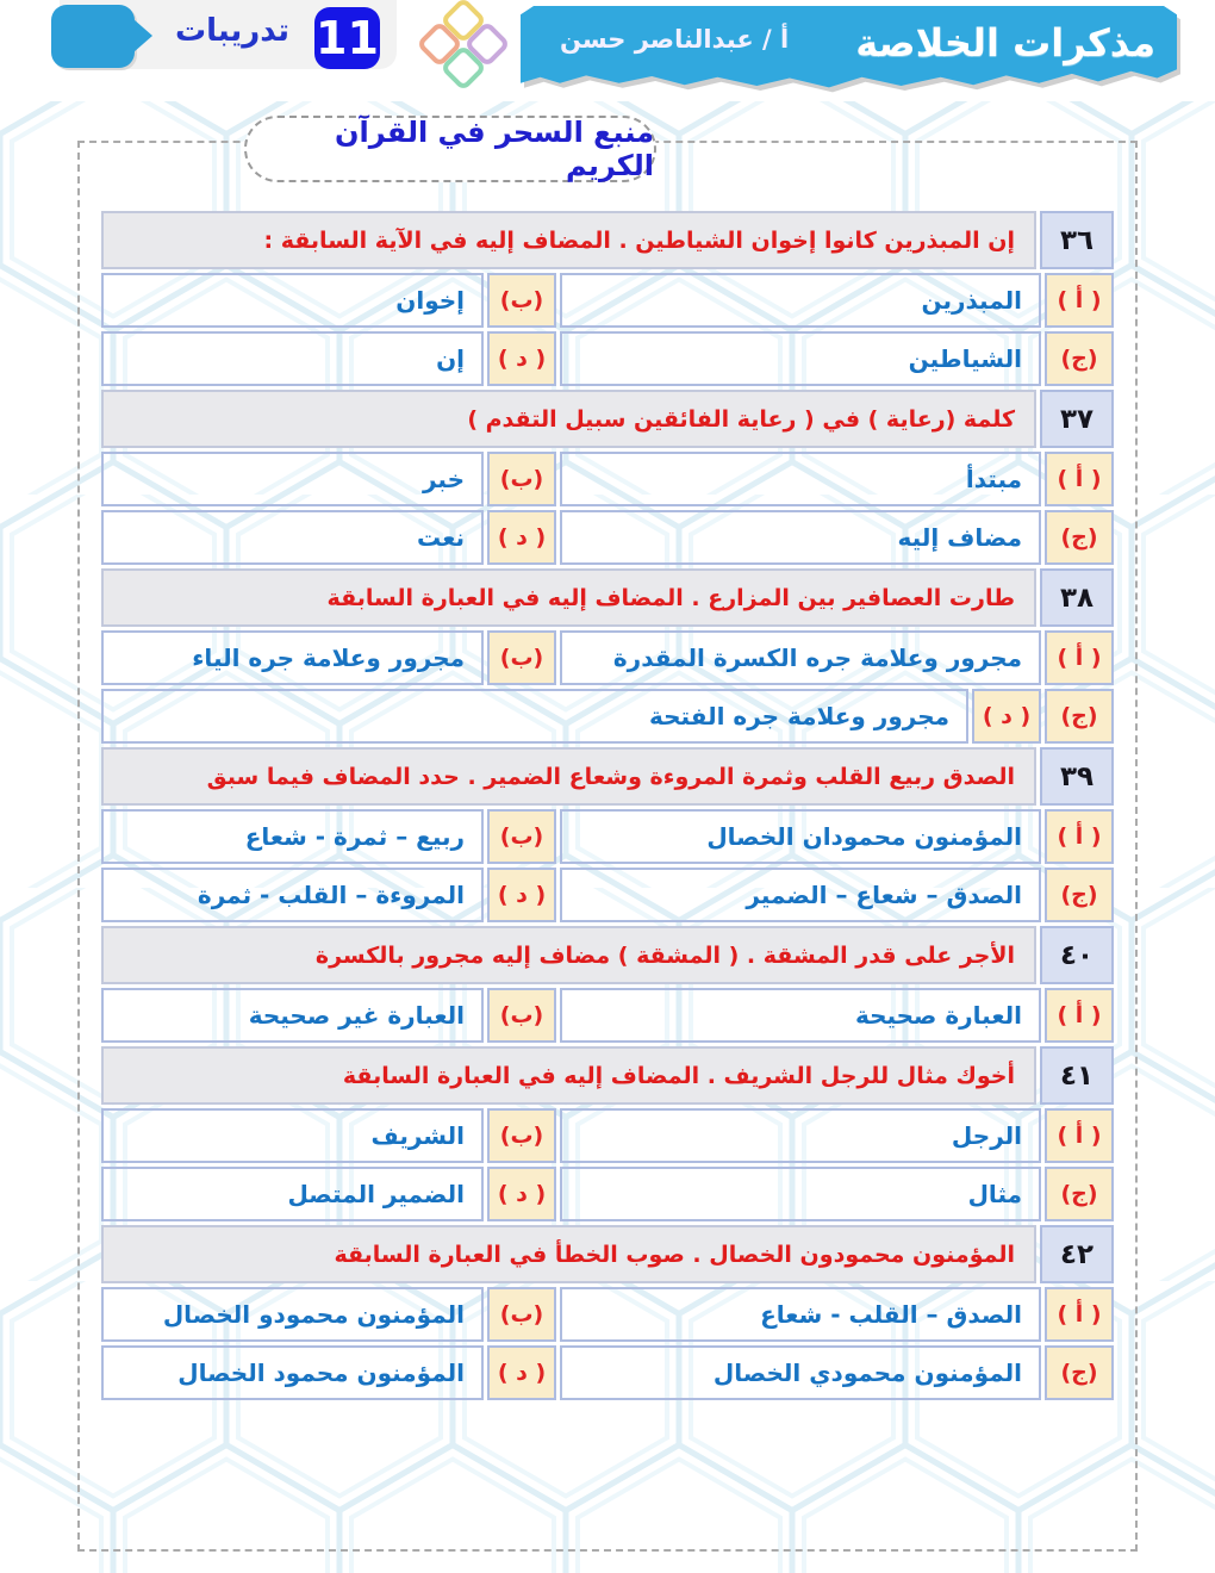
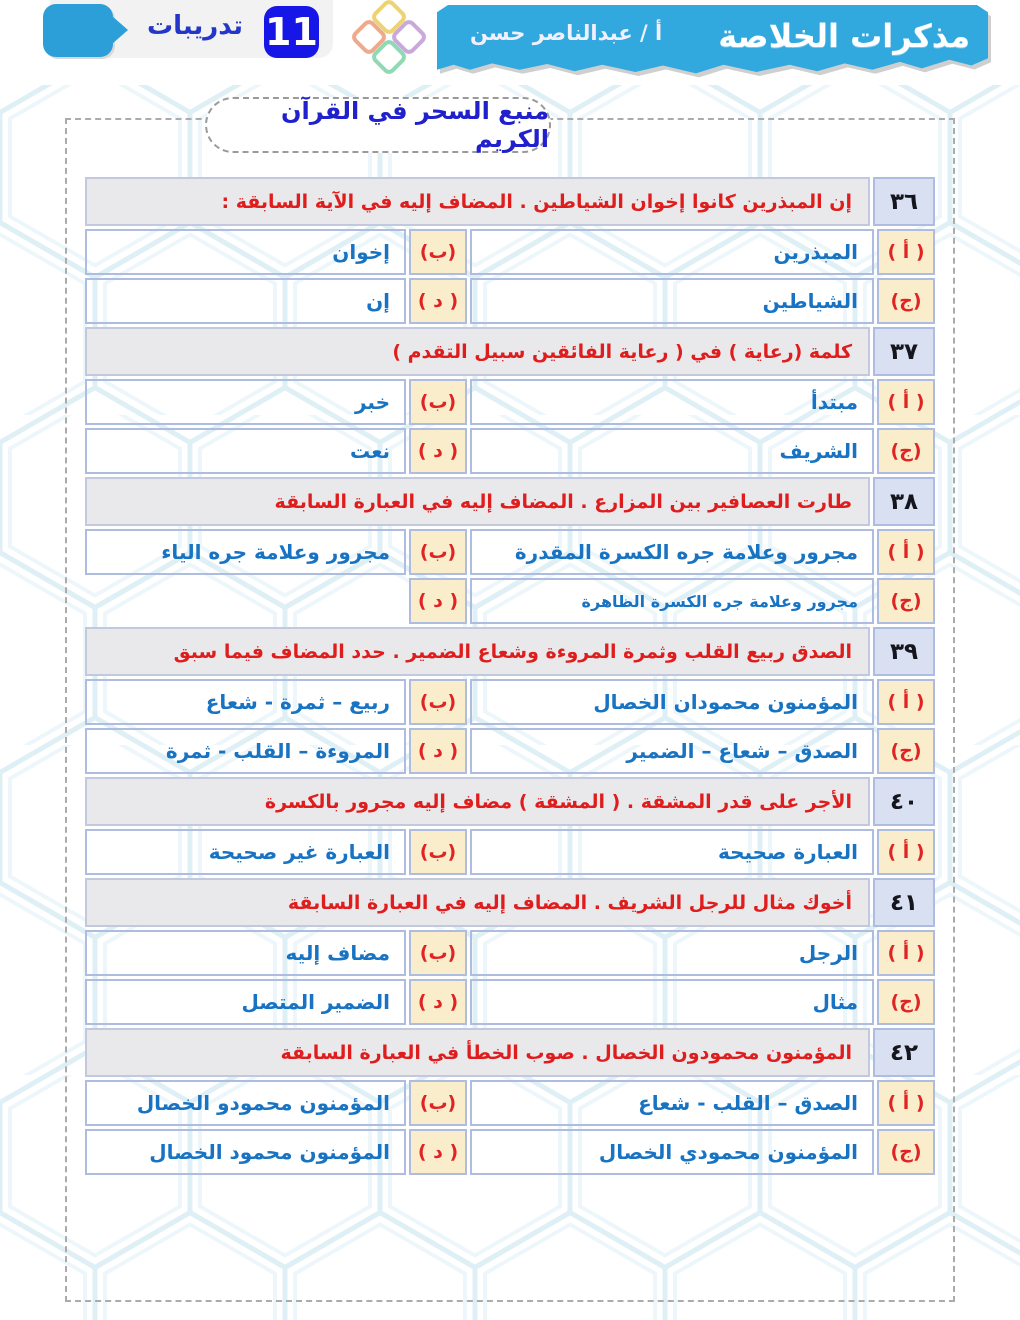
  تدريبات
  11
  مذكرات الخلاصة
  أ / عبدالناصر حسن
  منبع السحر في القرآن الكريم
  ٣٦
  إن المبذرين كانوا إخوان الشياطين . المضاف إليه في الآية السابقة :
  ( أ )
  المبذرين
  (ب)
  إخوان
  (ج)
  الشياطين
  ( د )
  إن
  ٣٧
  كلمة (رعاية ) في ( رعاية الفائقين سبيل التقدم )
  ( أ )
  مبتدأ
  (ب)
  خبر
  (ج)
- مضاف إليه
+ الشريف
  ( د )
  نعت
  ٣٨
  طارت العصافير بين المزارع . المضاف إليه في العبارة السابقة
  ( أ )
  مجرور وعلامة جره الكسرة المقدرة
  (ب)
  مجرور وعلامة جره الياء
  (ج)
+ مجرور وعلامة جره الكسرة الظاهرة
  ( د )
- مجرور وعلامة جره الفتحة
  ٣٩
  الصدق ربيع القلب وثمرة المروءة وشعاع الضمير . حدد المضاف فيما سبق
  ( أ )
  المؤمنون محمودان الخصال
  (ب)
  ربيع – ثمرة - شعاع
  (ج)
  الصدق – شعاع – الضمير
  ( د )
  المروءة – القلب - ثمرة
  ٤٠
  الأجر على قدر المشقة . ( المشقة ) مضاف إليه مجرور بالكسرة
  ( أ )
  العبارة صحيحة
  (ب)
  العبارة غير صحيحة
  ٤١
  أخوك مثال للرجل الشريف . المضاف إليه في العبارة السابقة
  ( أ )
  الرجل
  (ب)
- الشريف
+ مضاف إليه
  (ج)
  مثال
  ( د )
  الضمير المتصل
  ٤٢
  المؤمنون محمودون الخصال . صوب الخطأ في العبارة السابقة
  ( أ )
  الصدق – القلب - شعاع
  (ب)
  المؤمنون محمودو الخصال
  (ج)
  المؤمنون محمودي الخصال
  ( د )
  المؤمنون محمود الخصال
